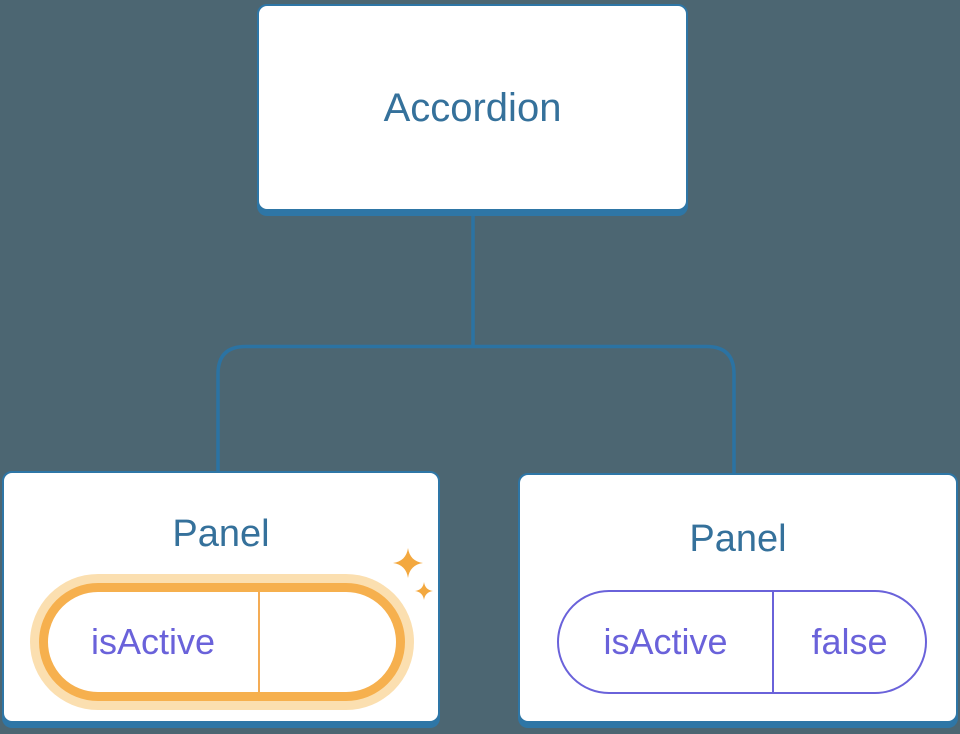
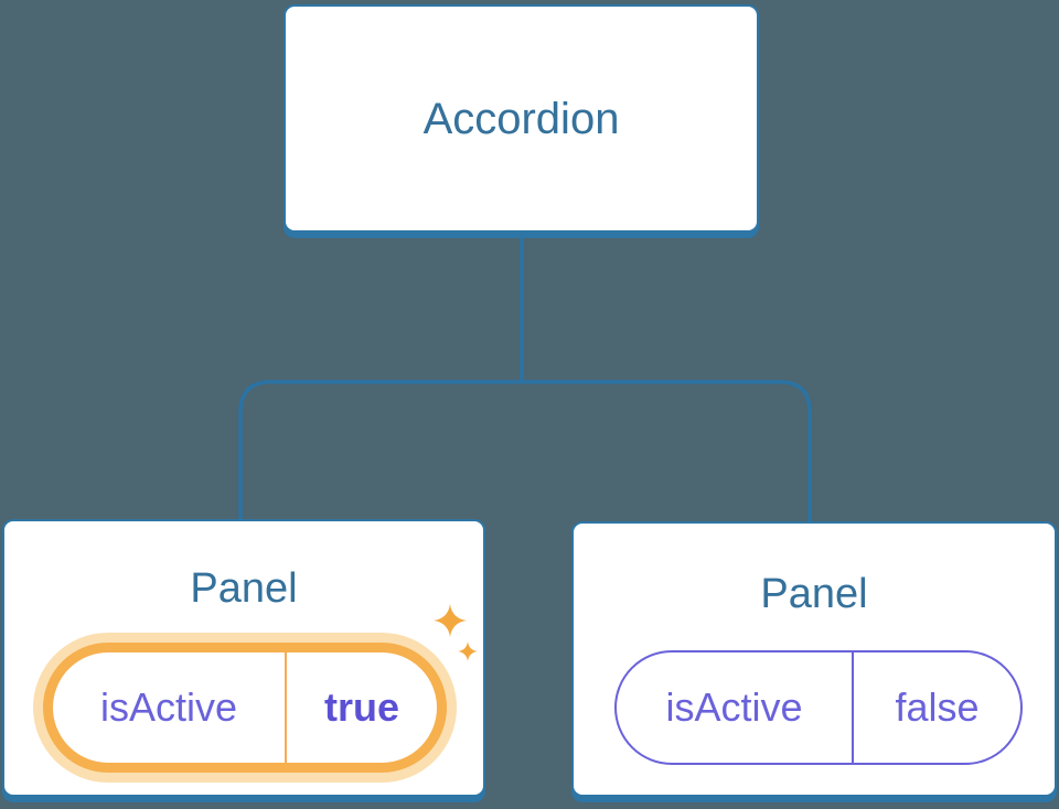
  Accordion
  Panel
  isActive
+ true
  Panel
  isActive
  false
